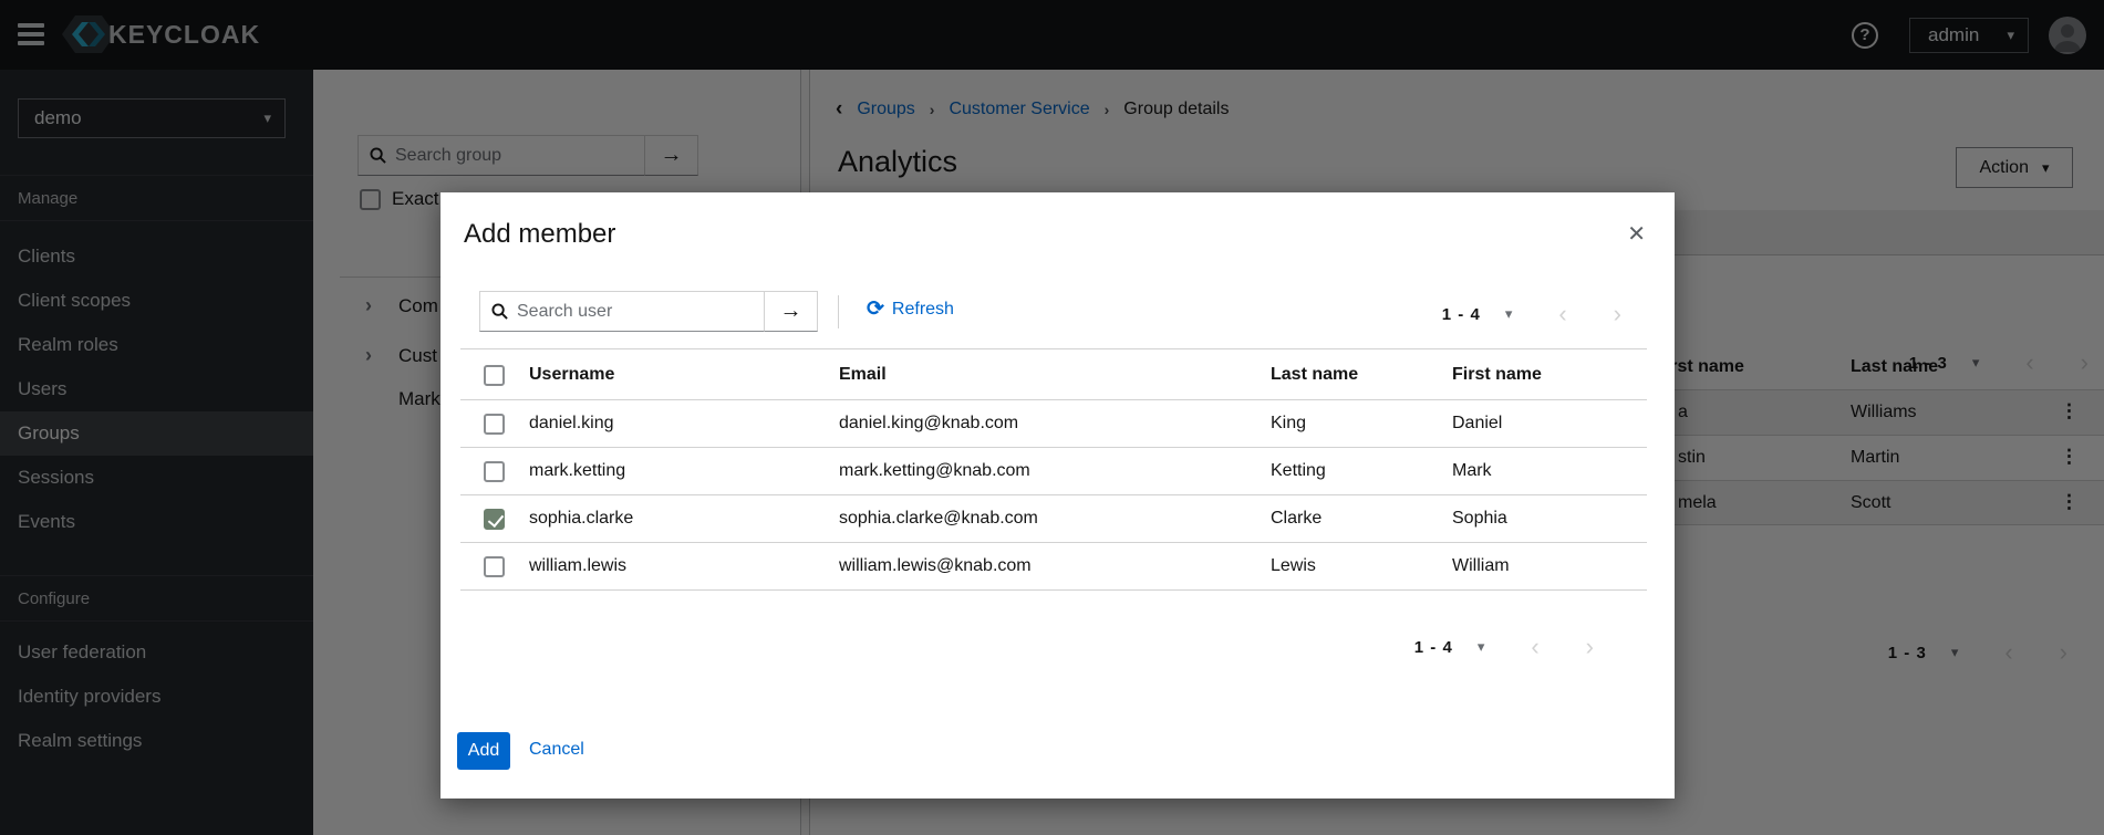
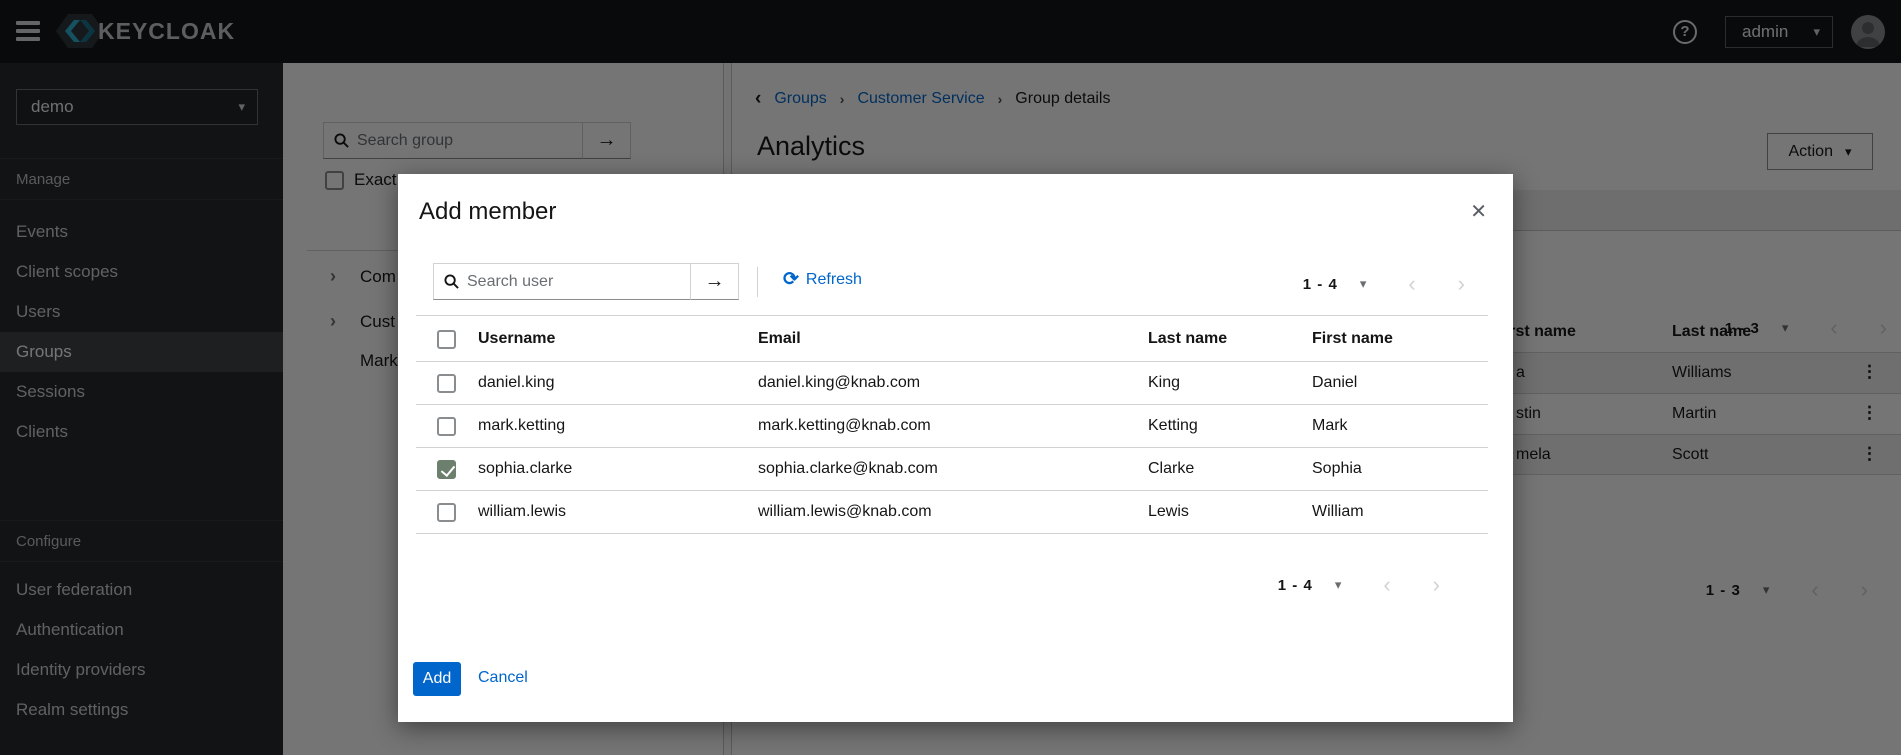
  KEYCLOAK
  ?
  admin
  ▾
  demo
  ▾
  Manage
- Clients
+ Events
  Client scopes
- Realm roles
  Users
  Groups
  Sessions
- Events
+ Clients
  Configure
  User federation
+ Authentication
  Identity providers
  Realm settings
  Search group
  →
  Exact
  ›
  Com
  ›
  Cust
  Mark
  ‹
  Groups
  ›
  Customer Service
  ›
  Group details
  Analytics
  Action
  ▾
  1 - 3
  ▾
  Last name
  a
  Williams
  ⋮
  stin
  Martin
  ⋮
  mela
  Scott
  ⋮
  1 - 3
  ▾
  Add member
  ✕
  Search user
  →
  ⟳
  Refresh
  1 - 4
  ▾
  ‹
  ›
  Username
  Email
  Last name
  First name
  daniel.king
  daniel.king@knab.com
  King
  Daniel
  mark.ketting
  mark.ketting@knab.com
  Ketting
  Mark
  sophia.clarke
  sophia.clarke@knab.com
  Clarke
  Sophia
  william.lewis
  william.lewis@knab.com
  Lewis
  William
  1 - 4
  ▾
  ‹
  ›
  Add
  Cancel
